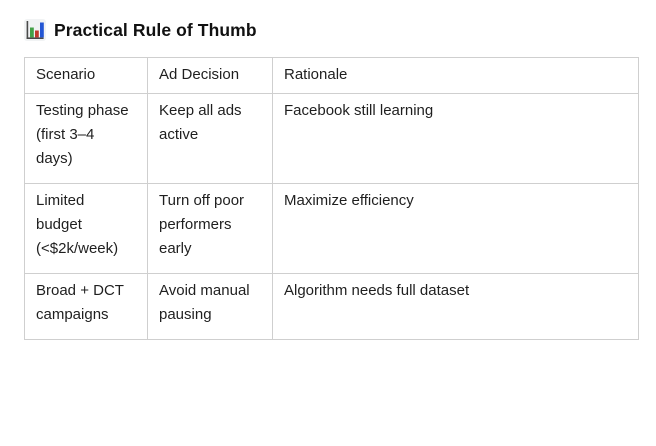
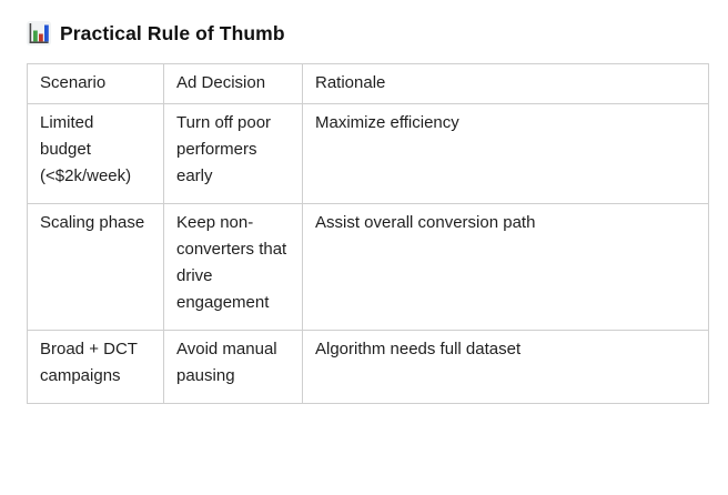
  Practical Rule of Thumb
  Scenario	Ad Decision	Rationale
- Testing phase (first 3–4 days)	Keep all ads active	Facebook still learning
  Limited budget (<$2k/week)	Turn off poor performers early	Maximize efficiency
+ Scaling phase	Keep non-converters that drive engagement	Assist overall conversion path
  Broad + DCT campaigns	Avoid manual pausing	Algorithm needs full dataset
